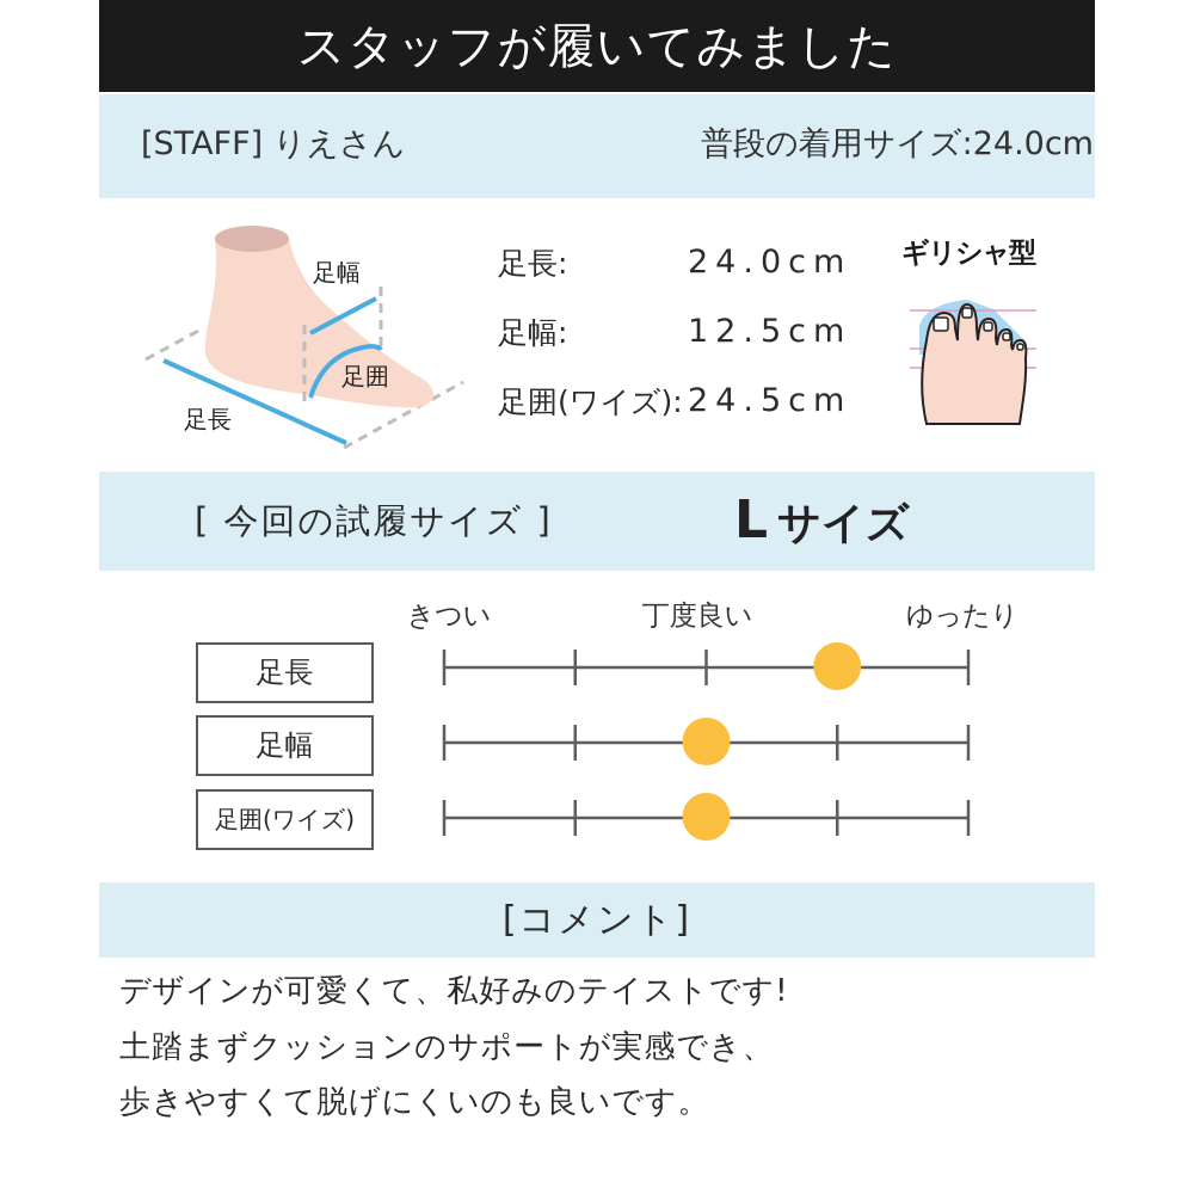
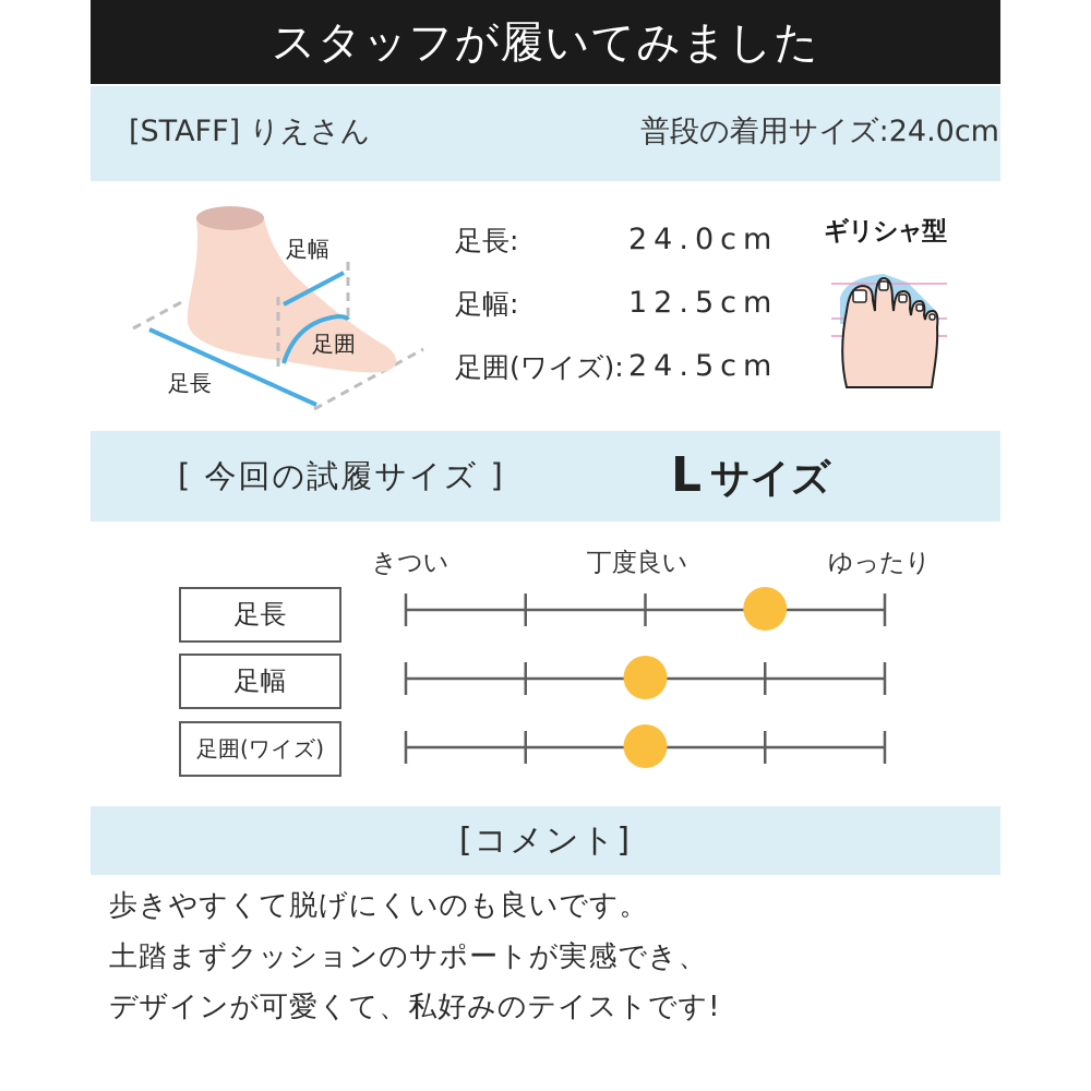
  スタッフが履いてみました
  [STAFF] りえさん
  普段の着用サイズ:24.0cm
  足幅
  足囲
  足長
  足長:
  24.0cm
  足幅:
  12.5cm
  足囲(ワイズ):
  24.5cm
  ギリシャ型
  [ 今回の試履サイズ ]
  L サイズ
  きつい
  丁度良い
  ゆったり
  足長
  足幅
  足囲(ワイズ)
  [コメント]
- デザインが可愛くて、私好みのテイストです!
+ 歩きやすくて脱げにくいのも良いです。
  土踏まずクッションのサポートが実感でき、
- 歩きやすくて脱げにくいのも良いです。
+ デザインが可愛くて、私好みのテイストです!
